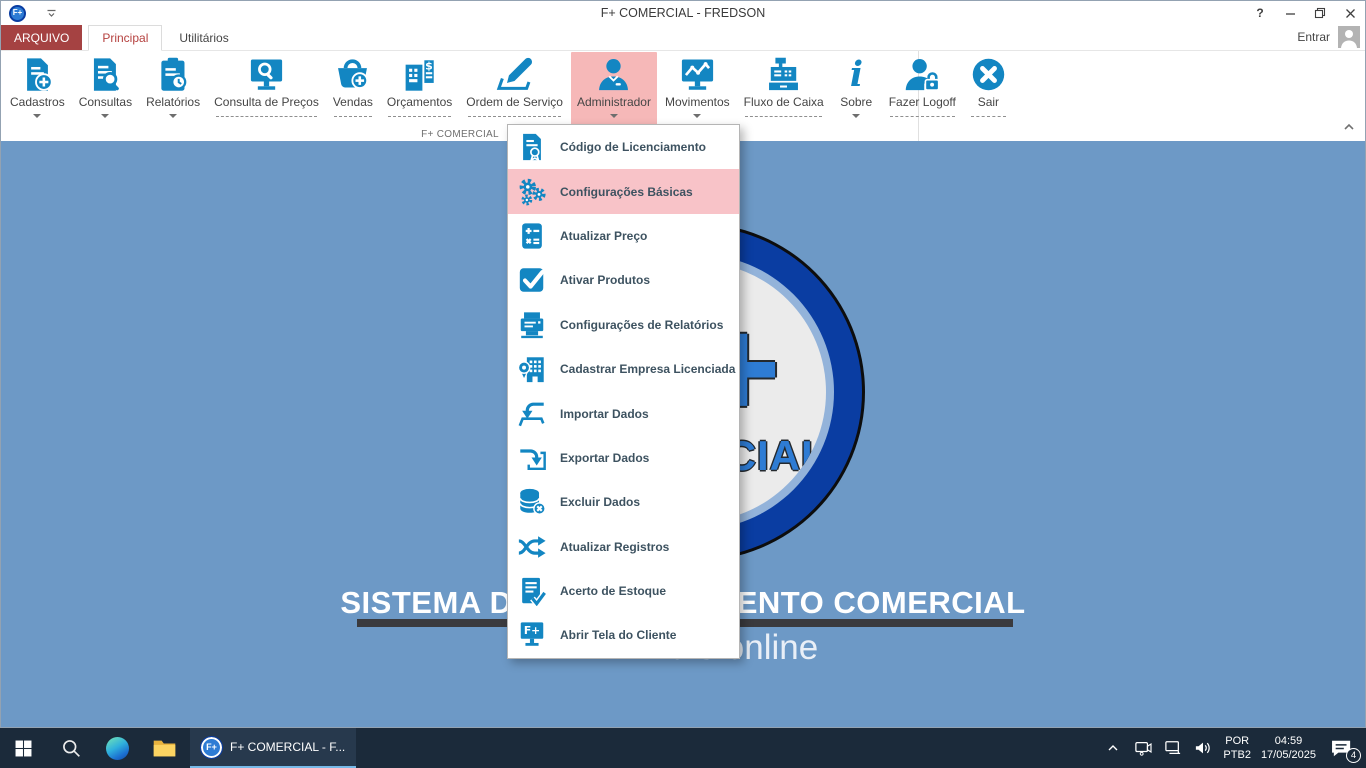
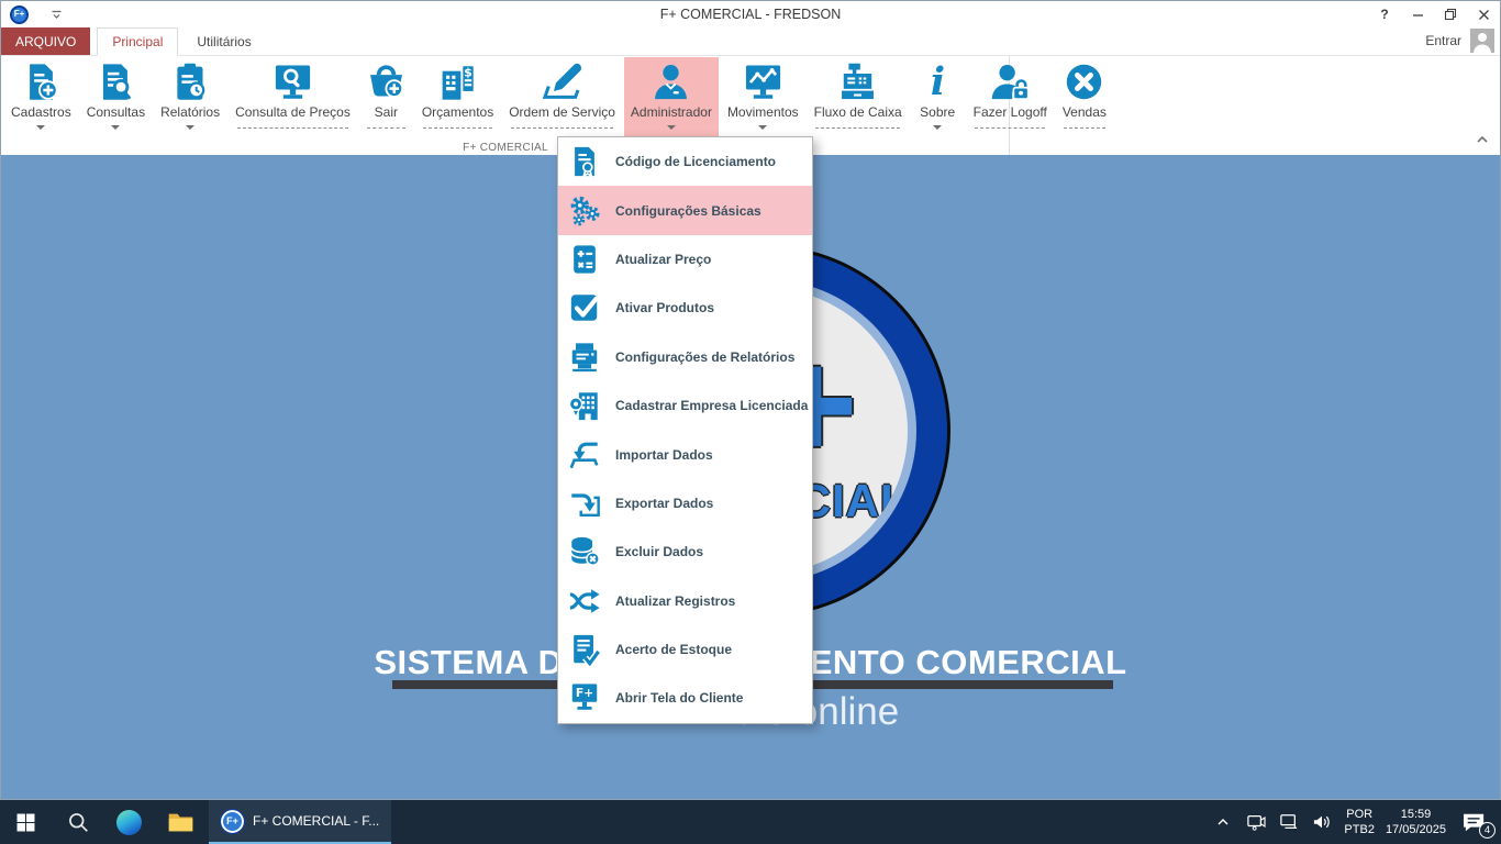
  F+
  F+ COMERCIAL - FREDSON
  ?
  ARQUIVO
  Principal
  Utilitários
  Entrar
  Cadastros
  Consultas
  Relatórios
  Consulta de Preços
- Vendas
+ Sair
  $
  Orçamentos
  Ordem de Serviço
  Administrador
  Movimentos
  Fluxo de Caixa
  i
  Sobre
  Fazer Logoff
- Sair
+ Vendas
  F+ COMERCIAL
  Código de Licenciamento
  Configurações Básicas
  Atualizar Preço
  Ativar Produtos
  Configurações de Relatórios
  Cadastrar Empresa Licenciada
  Importar Dados
  Exportar Dados
  Excluir Dados
  Atualizar Registros
  Acerto de Estoque
  F+
  Abrir Tela do Cliente
  F+
  F+ COMERCIAL - F...
  POR
  PTB2
- 04:59
+ 15:59
  17/05/2025
  4
